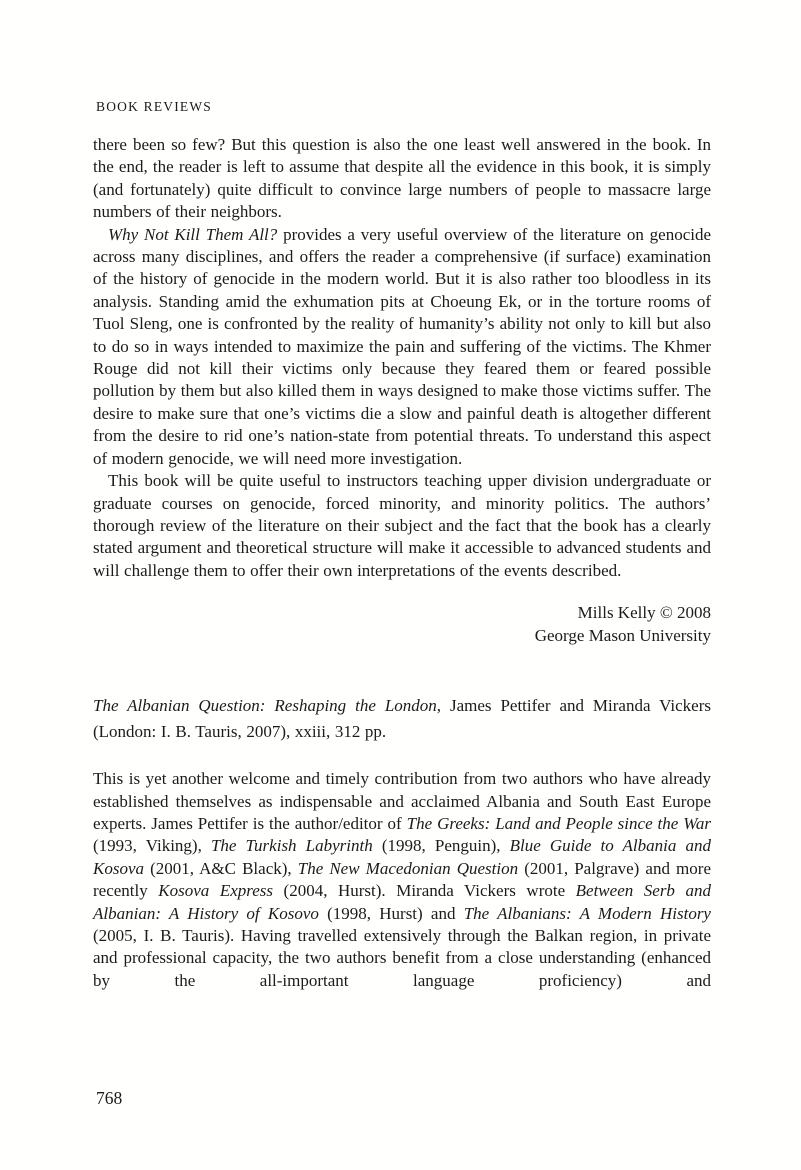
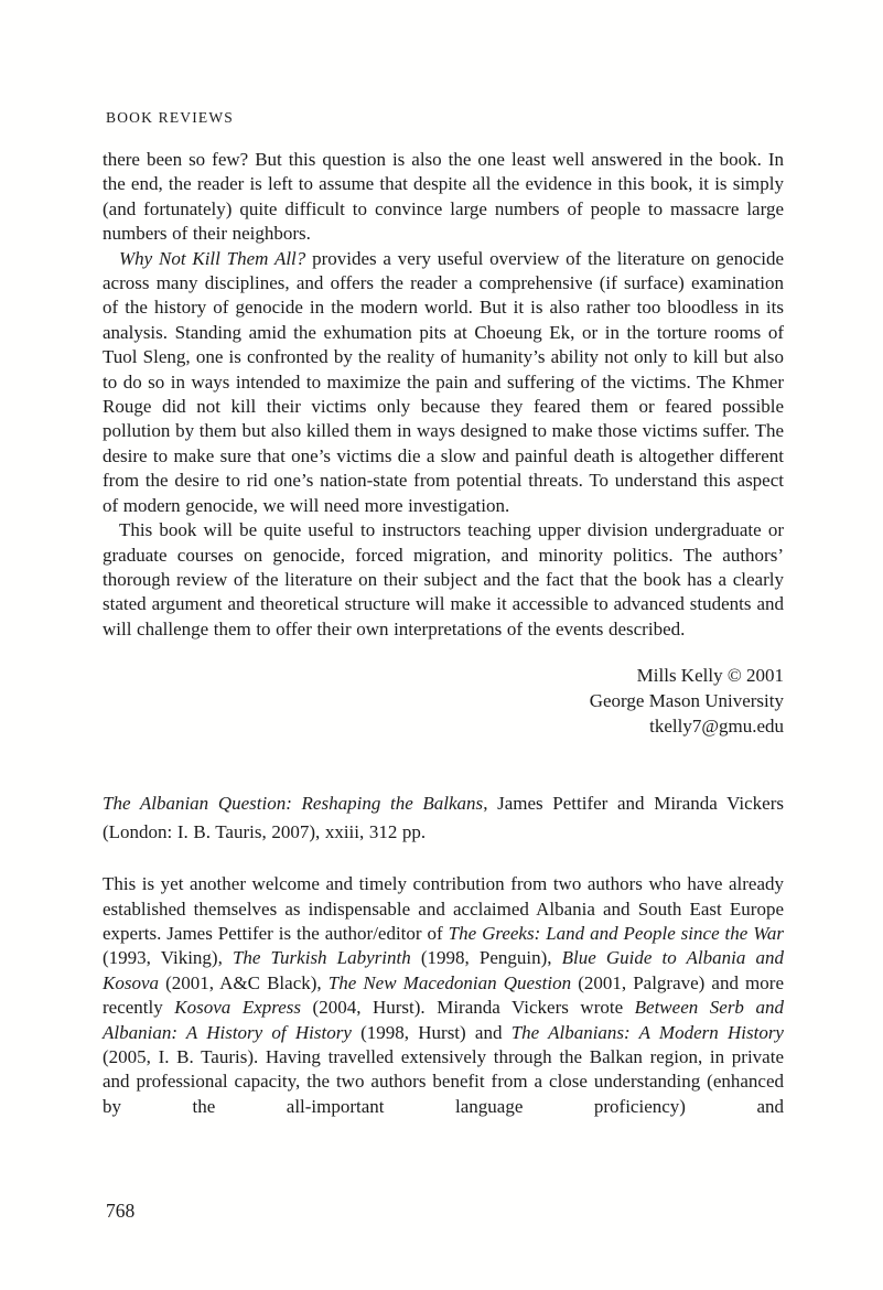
  BOOK REVIEWS
  there been so few? But this question is also the one least well answered in the book. In the end, the reader is left to assume that despite all the evidence in this book, it is simply (and fortunately) quite difficult to convince large numbers of people to massacre large numbers of their neighbors.
  Why Not Kill Them All? provides a very useful overview of the literature on genocide across many disciplines, and offers the reader a comprehensive (if surface) examination of the history of genocide in the modern world. But it is also rather too bloodless in its analysis. Standing amid the exhumation pits at Choeung Ek, or in the torture rooms of Tuol Sleng, one is confronted by the reality of humanity’s ability not only to kill but also to do so in ways intended to maximize the pain and suffering of the victims. The Khmer Rouge did not kill their victims only because they feared them or feared possible pollution by them but also killed them in ways designed to make those victims suffer. The desire to make sure that one’s victims die a slow and painful death is altogether different from the desire to rid one’s nation-state from potential threats. To understand this aspect of modern genocide, we will need more investigation.
- This book will be quite useful to instructors teaching upper division undergraduate or graduate courses on genocide, forced minority, and minority politics. The authors’ thorough review of the literature on their subject and the fact that the book has a clearly stated argument and theoretical structure will make it accessible to advanced students and will challenge them to offer their own interpretations of the events described.
+ This book will be quite useful to instructors teaching upper division undergraduate or graduate courses on genocide, forced migration, and minority politics. The authors’ thorough review of the literature on their subject and the fact that the book has a clearly stated argument and theoretical structure will make it accessible to advanced students and will challenge them to offer their own interpretations of the events described.
- Mills Kelly © 2008
+ Mills Kelly © 2001
  George Mason University
+ tkelly7@gmu.edu
- The Albanian Question: Reshaping the London, James Pettifer and Miranda Vickers (London: I. B. Tauris, 2007), xxiii, 312 pp.
+ The Albanian Question: Reshaping the Balkans, James Pettifer and Miranda Vickers (London: I. B. Tauris, 2007), xxiii, 312 pp.
- This is yet another welcome and timely contribution from two authors who have already established themselves as indispensable and acclaimed Albania and South East Europe experts. James Pettifer is the author/editor of The Greeks: Land and People since the War (1993, Viking), The Turkish Labyrinth (1998, Penguin), Blue Guide to Albania and Kosova (2001, A&C Black), The New Macedonian Question (2001, Palgrave) and more recently Kosova Express (2004, Hurst). Miranda Vickers wrote Between Serb and Albanian: A History of Kosovo (1998, Hurst) and The Albanians: A Modern History (2005, I. B. Tauris). Having travelled extensively through the Balkan region, in private and professional capacity, the two authors benefit from a close understanding (enhanced by the all-important language proficiency) and
+ This is yet another welcome and timely contribution from two authors who have already established themselves as indispensable and acclaimed Albania and South East Europe experts. James Pettifer is the author/editor of The Greeks: Land and People since the War (1993, Viking), The Turkish Labyrinth (1998, Penguin), Blue Guide to Albania and Kosova (2001, A&C Black), The New Macedonian Question (2001, Palgrave) and more recently Kosova Express (2004, Hurst). Miranda Vickers wrote Between Serb and Albanian: A History of History (1998, Hurst) and The Albanians: A Modern History (2005, I. B. Tauris). Having travelled extensively through the Balkan region, in private and professional capacity, the two authors benefit from a close understanding (enhanced by the all-important language proficiency) and
  768
